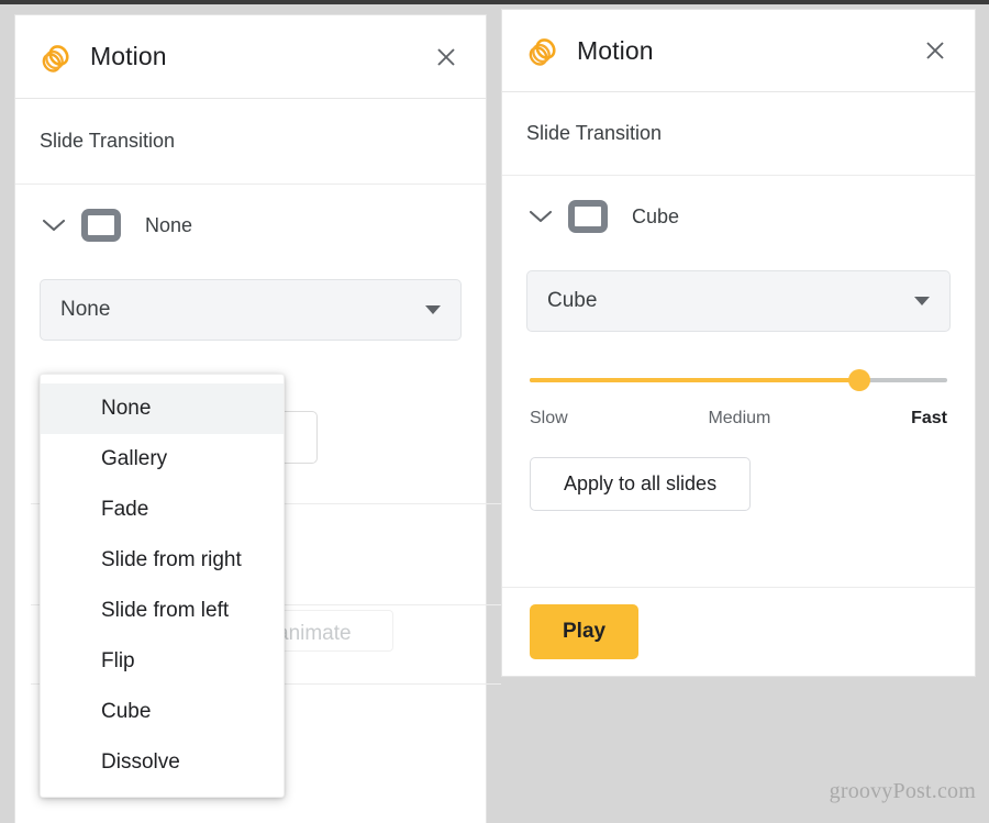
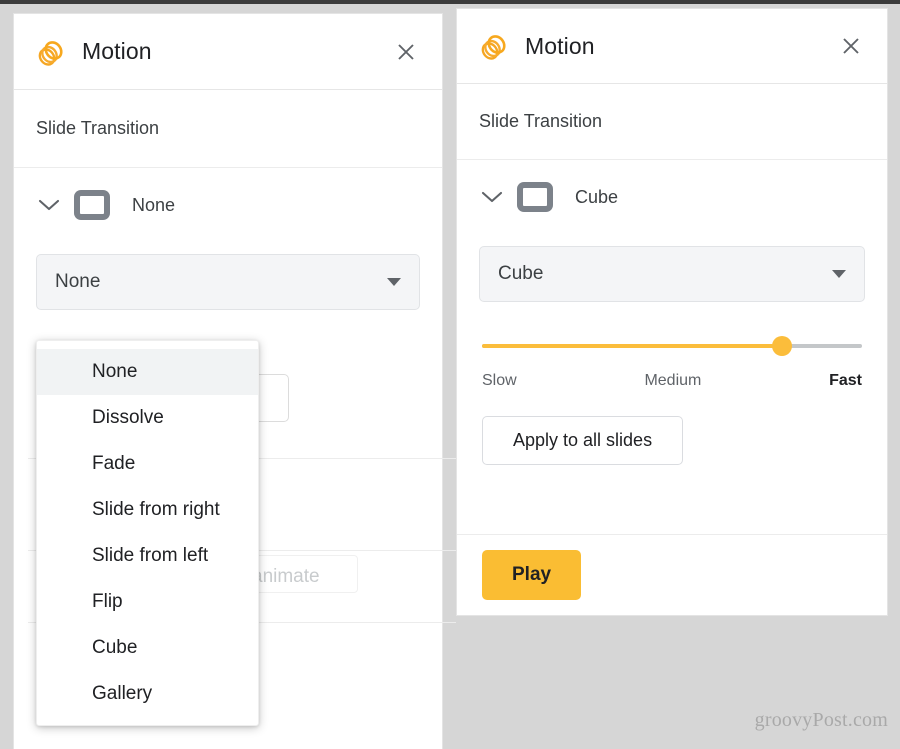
  Motion
  Slide Transition
  None
  None
  nimate
  None
- Gallery
+ Dissolve
  Fade
  Slide from right
  Slide from left
  Flip
  Cube
- Dissolve
+ Gallery
  Motion
  Slide Transition
  Cube
  Cube
  Slow
  Medium
  Fast
  Apply to all slides
  Play
  groovyPost.com
